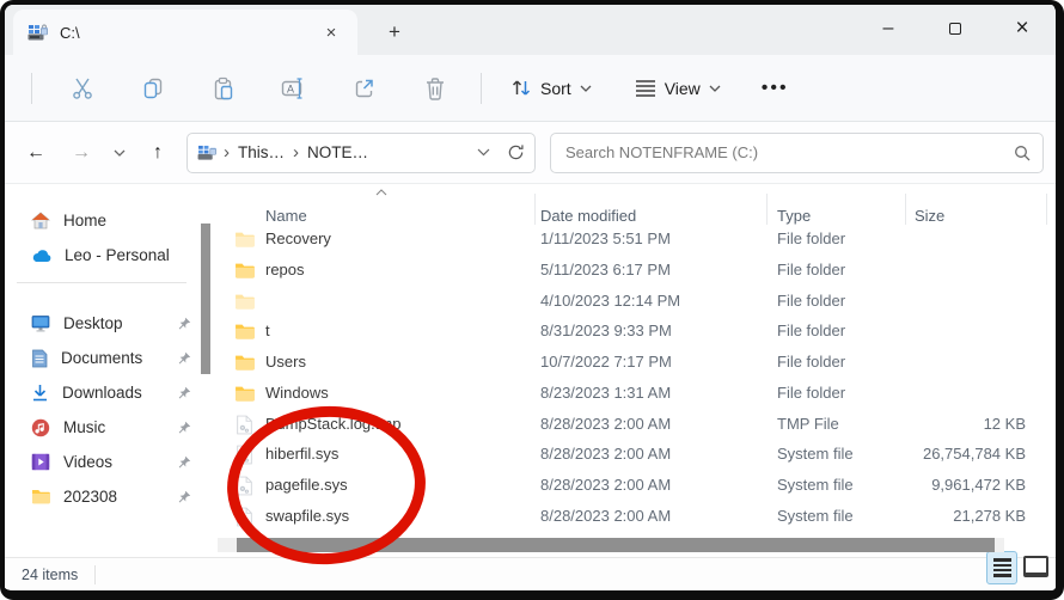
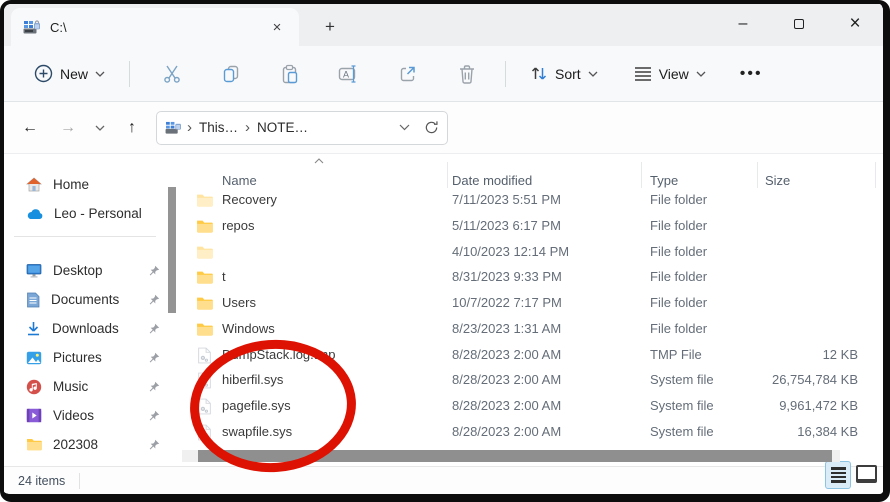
  C:\
  ×
  +
  –
  ×
+ New
  A
  Sort
  View
  •••
  ←
  →
  ↑
  ›
  This…
  ›
  NOTE…
- Search NOTENFRAME (C:)
  Home
  Leo - Personal
  Desktop
  Documents
  Downloads
+ Pictures
  Music
  Videos
  202308
  Name
  Date modified
  Type
  Size
  Recovery
- 1/11/2023 5:51 PM
+ 7/11/2023 5:51 PM
  File folder
  repos
  5/11/2023 6:17 PM
  File folder
  4/10/2023 12:14 PM
  File folder
  t
  8/31/2023 9:33 PM
  File folder
  Users
  10/7/2022 7:17 PM
  File folder
  Windows
  8/23/2023 1:31 AM
  File folder
  DumpStack.log.tmp
  8/28/2023 2:00 AM
  TMP File
  12 KB
  hiberfil.sys
  8/28/2023 2:00 AM
  System file
  26,754,784 KB
  pagefile.sys
  8/28/2023 2:00 AM
  System file
  9,961,472 KB
  swapfile.sys
  8/28/2023 2:00 AM
  System file
- 21,278 KB
+ 16,384 KB
  24 items
